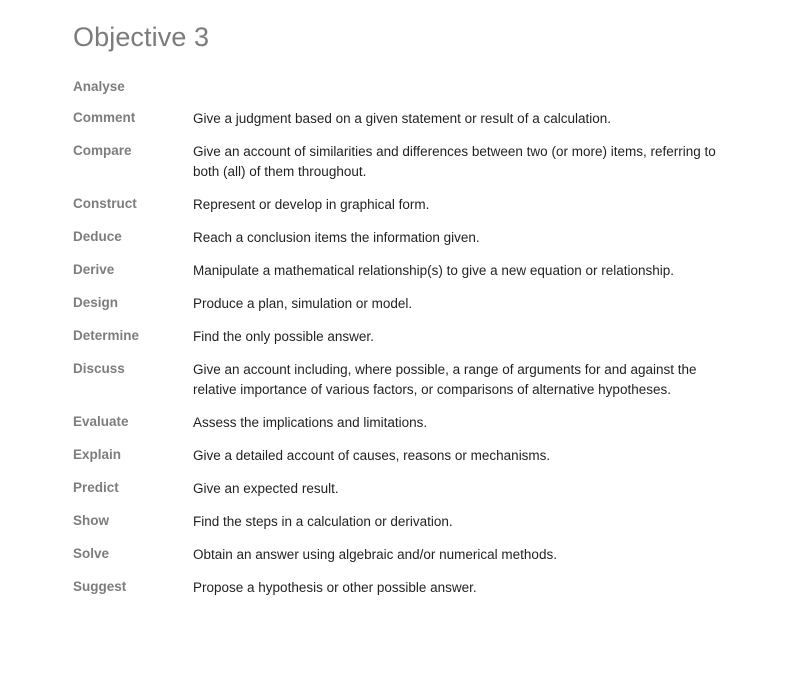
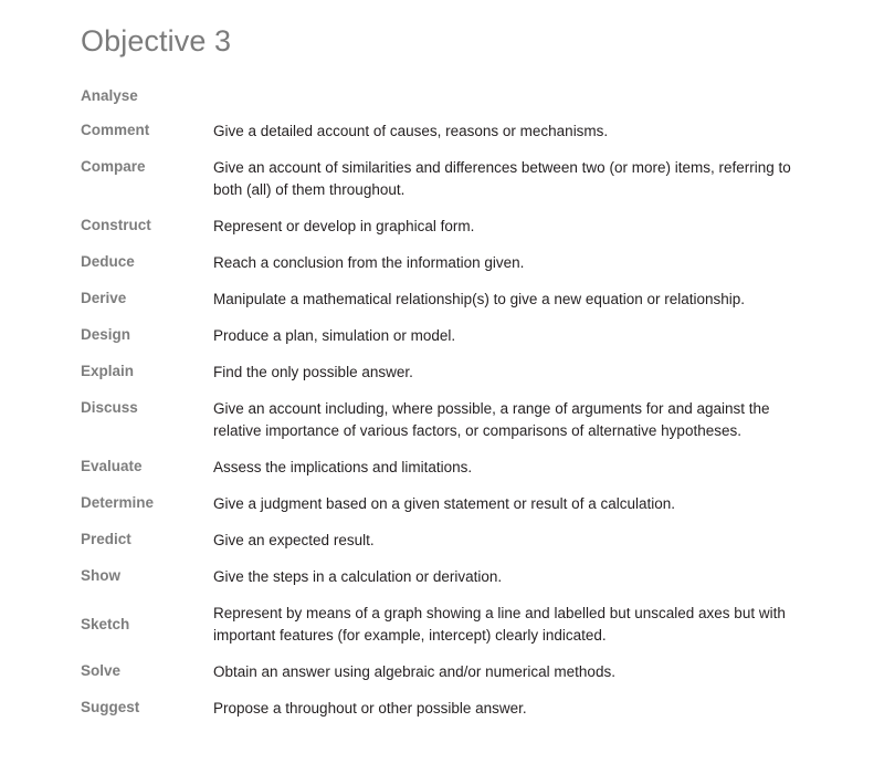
  Objective 3
  Analyse
  Comment
- Give a judgment based on a given statement or result of a calculation.
+ Give a detailed account of causes, reasons or mechanisms.
  Compare
  Give an account of similarities and differences between two (or more) items, referring to both (all) of them throughout.
  Construct
  Represent or develop in graphical form.
  Deduce
- Reach a conclusion items the information given.
+ Reach a conclusion from the information given.
  Derive
  Manipulate a mathematical relationship(s) to give a new equation or relationship.
  Design
  Produce a plan, simulation or model.
- Determine
+ Explain
  Find the only possible answer.
  Discuss
  Give an account including, where possible, a range of arguments for and against the relative importance of various factors, or comparisons of alternative hypotheses.
  Evaluate
  Assess the implications and limitations.
- Explain
+ Determine
- Give a detailed account of causes, reasons or mechanisms.
+ Give a judgment based on a given statement or result of a calculation.
  Predict
  Give an expected result.
  Show
- Find the steps in a calculation or derivation.
+ Give the steps in a calculation or derivation.
+ Sketch
+ Represent by means of a graph showing a line and labelled but unscaled axes but with important features (for example, intercept) clearly indicated.
  Solve
  Obtain an answer using algebraic and/or numerical methods.
  Suggest
- Propose a hypothesis or other possible answer.
+ Propose a throughout or other possible answer.
